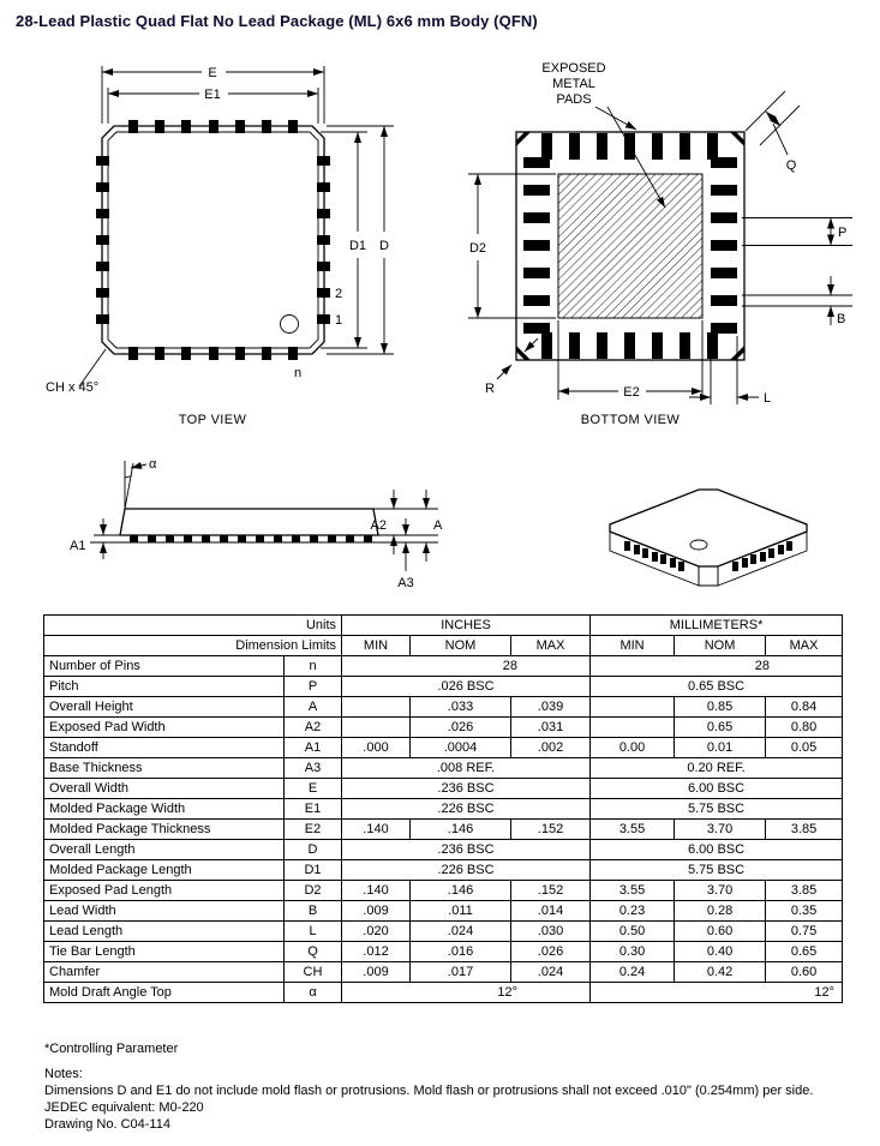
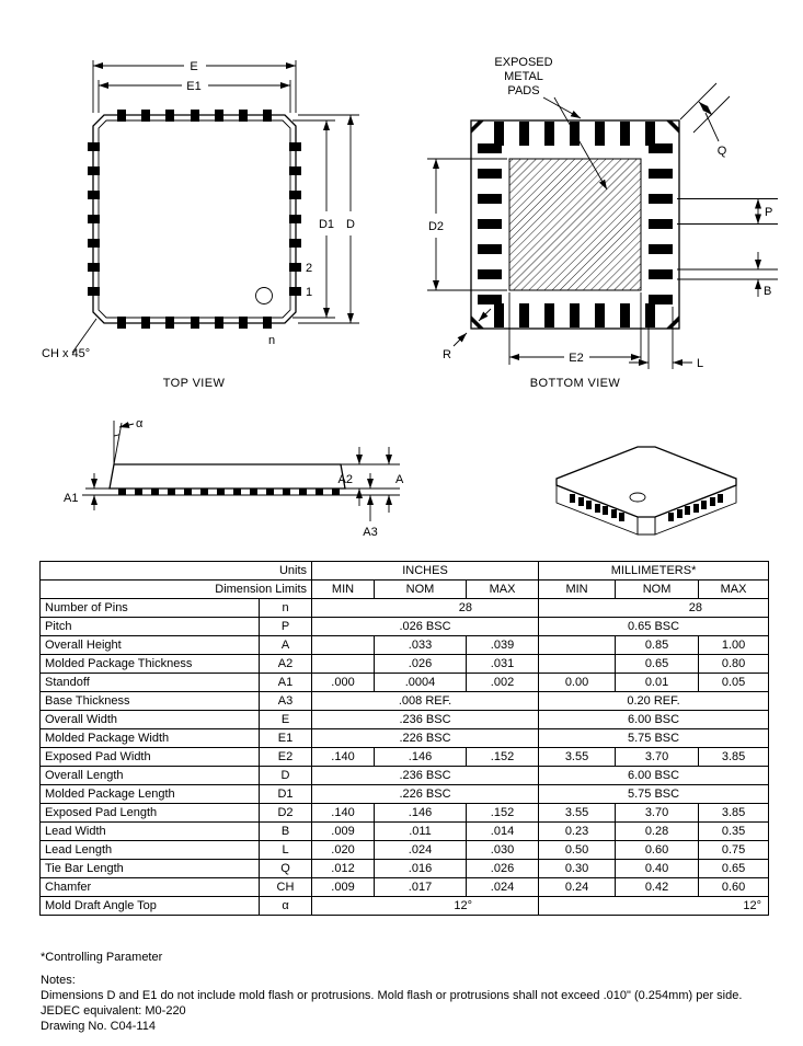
- 28-Lead Plastic Quad Flat No Lead Package (ML) 6x6 mm Body (QFN)
  E
  E1
  D1
  D
  2
  1
  n
  CH x 45°
  TOP VIEW
  EXPOSED
  METAL
  PADS
  D2
  E2
  Q
  P
  B
  L
  R
  BOTTOM VIEW
  α
  A1
  A2
  A
  A3
  Units	INCHES	MILLIMETERS*
  Dimension Limits	MIN	NOM	MAX	MIN	NOM	MAX
  Number of Pins	n	28	28
  Pitch	P	.026 BSC	0.65 BSC
- Overall Height	A		.033	.039		0.85	0.84
+ Overall Height	A		.033	.039		0.85	1.00
- Exposed Pad Width	A2		.026	.031		0.65	0.80
+ Molded Package Thickness	A2		.026	.031		0.65	0.80
  Standoff	A1	.000	.0004	.002	0.00	0.01	0.05
  Base Thickness	A3	.008 REF.	0.20 REF.
  Overall Width	E	.236 BSC	6.00 BSC
  Molded Package Width	E1	.226 BSC	5.75 BSC
- Molded Package Thickness	E2	.140	.146	.152	3.55	3.70	3.85
+ Exposed Pad Width	E2	.140	.146	.152	3.55	3.70	3.85
  Overall Length	D	.236 BSC	6.00 BSC
  Molded Package Length	D1	.226 BSC	5.75 BSC
  Exposed Pad Length	D2	.140	.146	.152	3.55	3.70	3.85
  Lead Width	B	.009	.011	.014	0.23	0.28	0.35
  Lead Length	L	.020	.024	.030	0.50	0.60	0.75
  Tie Bar Length	Q	.012	.016	.026	0.30	0.40	0.65
  Chamfer	CH	.009	.017	.024	0.24	0.42	0.60
  Mold Draft Angle Top	α	12°	12°
  *Controlling Parameter
  Notes:
  Dimensions D and E1 do not include mold flash or protrusions. Mold flash or protrusions shall not exceed .010" (0.254mm) per side.
  JEDEC equivalent: M0-220
  Drawing No. C04-114
